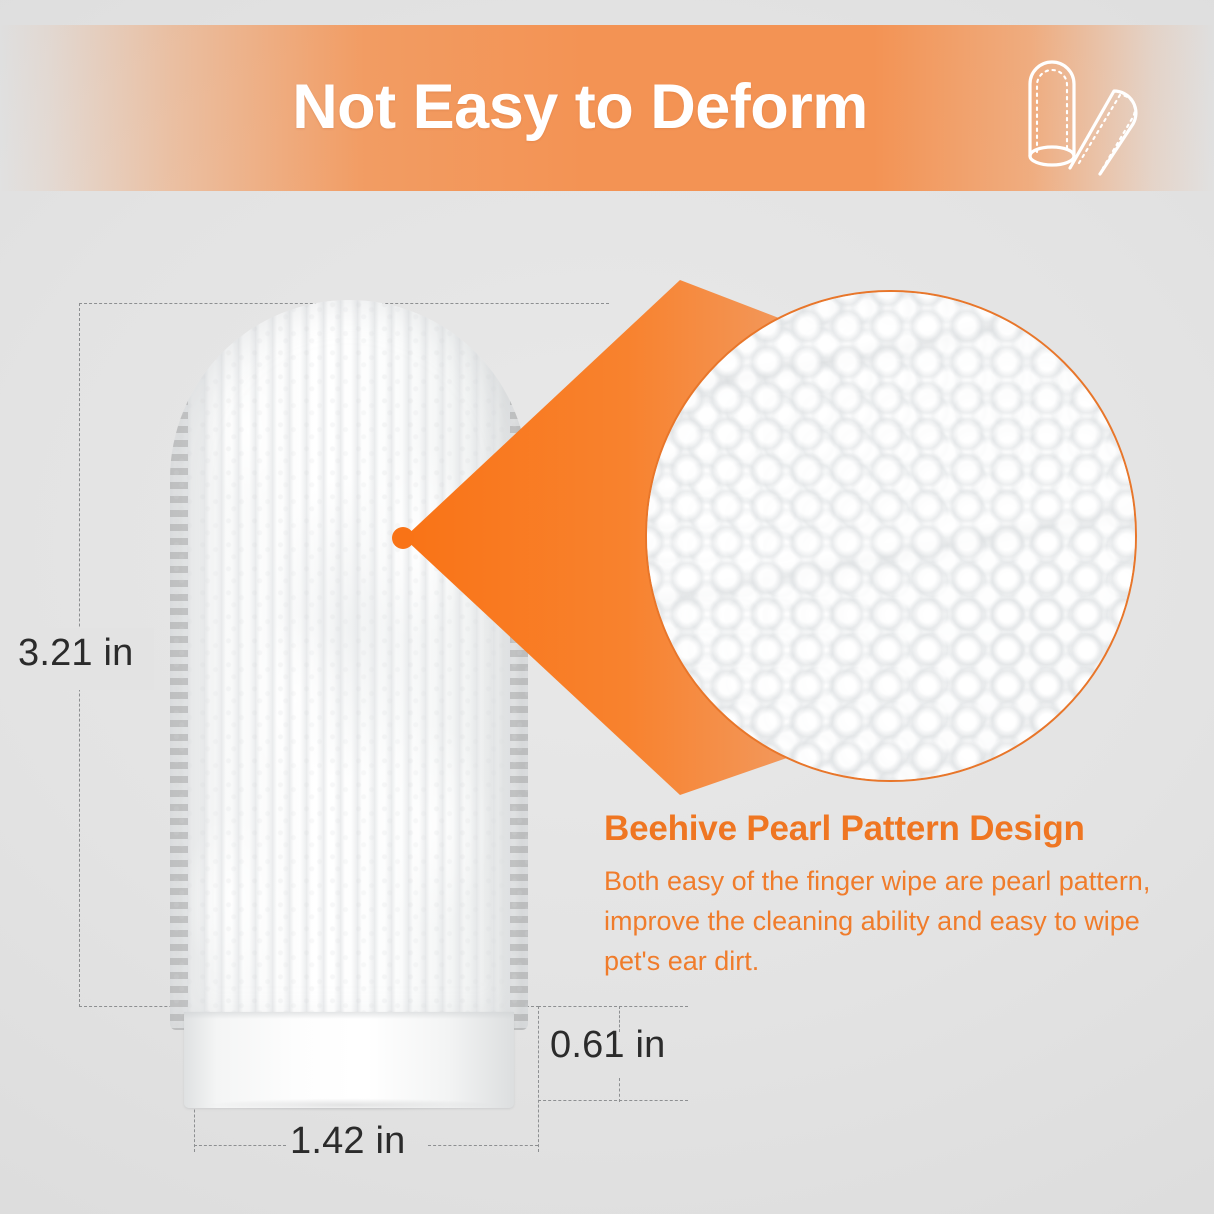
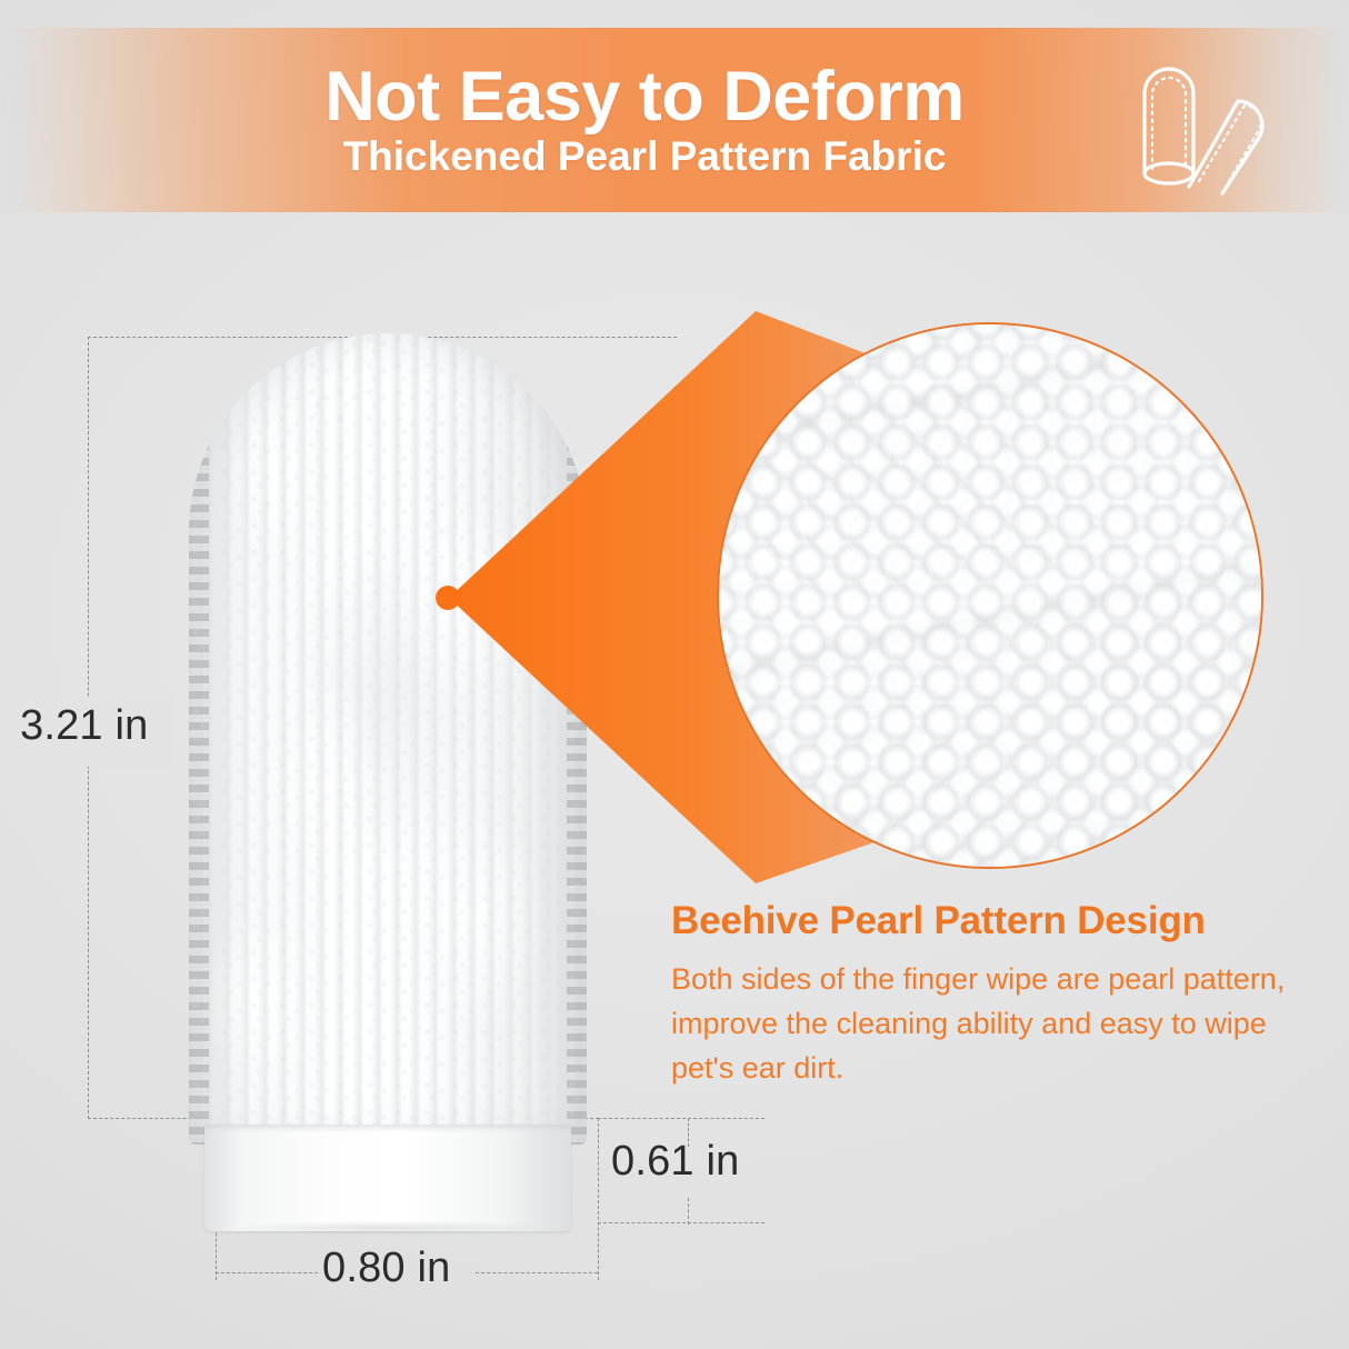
  Not Easy to Deform
+ Thickened Pearl Pattern Fabric
  3.21 in
- 1.42 in
+ 0.80 in
  0.61 in
  Beehive Pearl Pattern Design
- Both easy of the finger wipe are pearl pattern, improve the cleaning ability and easy to wipe pet's ear dirt.
+ Both sides of the finger wipe are pearl pattern, improve the cleaning ability and easy to wipe pet's ear dirt.
